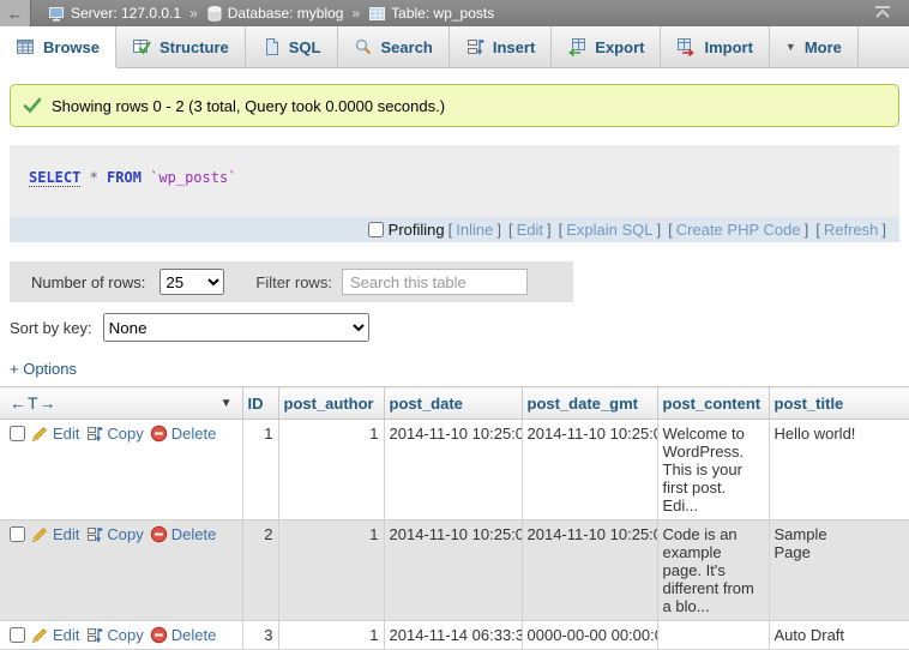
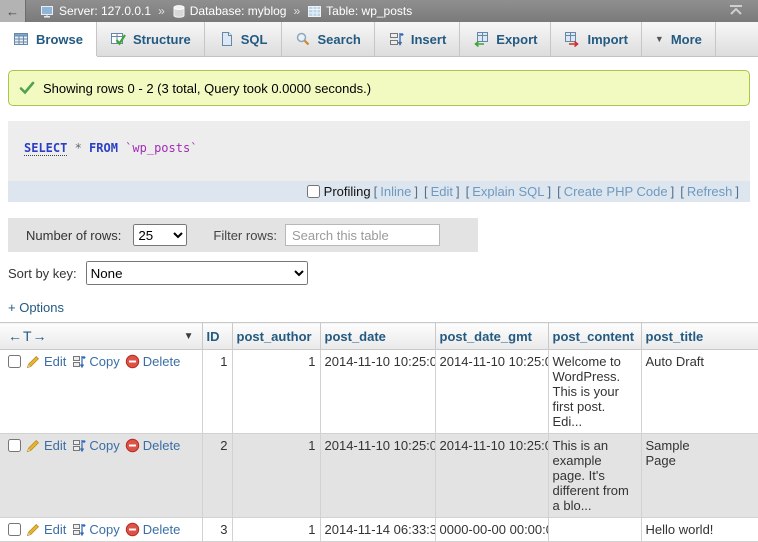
  ←
  Server: 127.0.0.1
  »
  Database: myblog
  »
  Table: wp_posts
  Browse
  Structure
  SQL
  Search
  Insert
  Export
  Import
  ▼
  More
  Showing rows 0 - 2 (3 total, Query took 0.0000 seconds.)
  SELECT * FROM `wp_posts`
  Profiling
  [
  Inline
  ]
  [
  Edit
  ]
  [
  Explain SQL
  ]
  [
  Create PHP Code
  ]
  [
  Refresh
  ]
  Number of rows:
  25
  Filter rows:
  Search this table
  Sort by key:
  None
  + Options
  ←T→ ▼	ID	post_author	post_date	post_date_gmt	post_content	post_title
- Edit Copy Delete	1	1	2014-11-10 10:25:0	2014-11-10 10:25:	Welcome to WordPress. This is your first post. Edi...	Hello world!
+ Edit Copy Delete	1	1	2014-11-10 10:25:0	2014-11-10 10:25:	Welcome to WordPress. This is your first post. Edi...	Auto Draft
- Edit Copy Delete	2	1	2014-11-10 10:25:0	2014-11-10 10:25:	Code is an example page. It's different from a blo...	Sample Page
+ Edit Copy Delete	2	1	2014-11-10 10:25:0	2014-11-10 10:25:	This is an example page. It's different from a blo...	Sample Page
- Edit Copy Delete	3	1	2014-11-14 06:33:3	0000-00-00 00:00:		Auto Draft
+ Edit Copy Delete	3	1	2014-11-14 06:33:3	0000-00-00 00:00:		Hello world!
